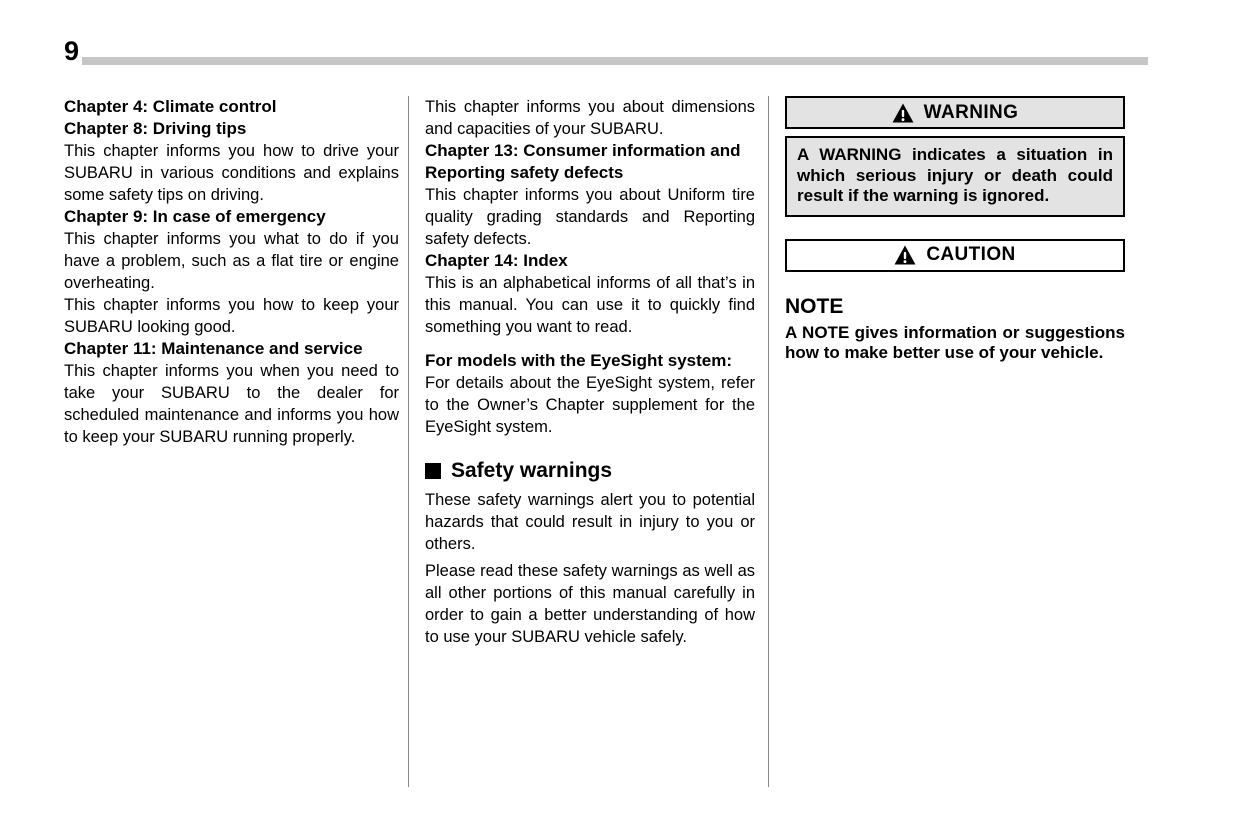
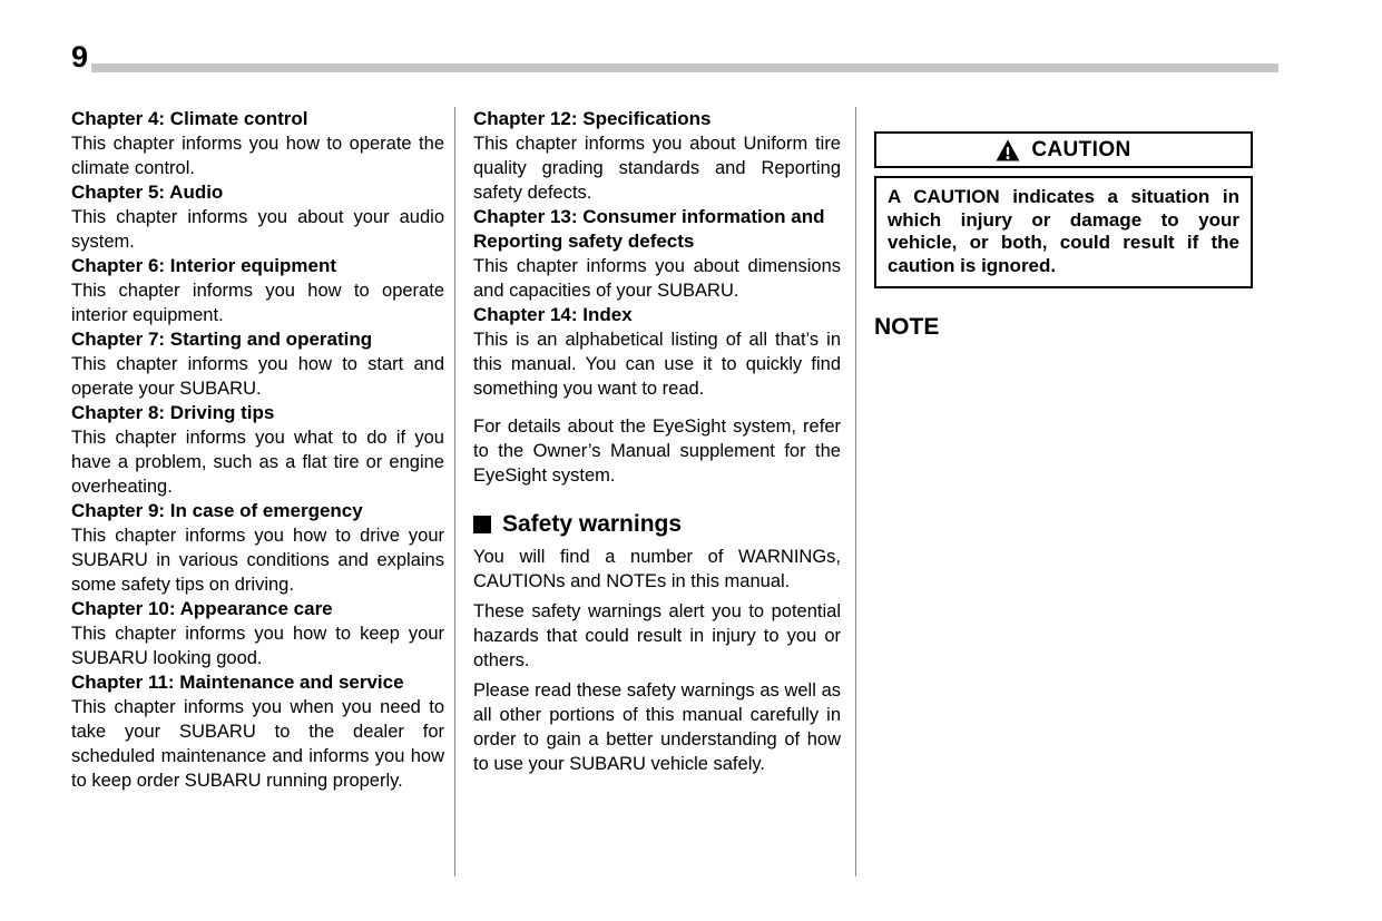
  9
  Chapter 4: Climate control
+ This chapter informs you how to operate the climate control.
+ Chapter 5: Audio
+ This chapter informs you about your audio system.
+ Chapter 6: Interior equipment
+ This chapter informs you how to operate interior equipment.
+ Chapter 7: Starting and operating
+ This chapter informs you how to start and operate your SUBARU.
  Chapter 8: Driving tips
- This chapter informs you how to drive your SUBARU in various conditions and explains some safety tips on driving.
+ This chapter informs you what to do if you have a problem, such as a flat tire or engine overheating.
  Chapter 9: In case of emergency
- This chapter informs you what to do if you have a problem, such as a flat tire or engine overheating.
+ This chapter informs you how to drive your SUBARU in various conditions and explains some safety tips on driving.
+ Chapter 10: Appearance care
  This chapter informs you how to keep your SUBARU looking good.
  Chapter 11: Maintenance and service
- This chapter informs you when you need to take your SUBARU to the dealer for scheduled maintenance and informs you how to keep your SUBARU running properly.
+ This chapter informs you when you need to take your SUBARU to the dealer for scheduled maintenance and informs you how to keep order SUBARU running properly.
+ Chapter 12: Specifications
- This chapter informs you about dimensions and capacities of your SUBARU.
+ This chapter informs you about Uniform tire quality grading standards and Reporting safety defects.
  Chapter 13: Consumer information and Reporting safety defects
- This chapter informs you about Uniform tire quality grading standards and Reporting safety defects.
+ This chapter informs you about dimensions and capacities of your SUBARU.
  Chapter 14: Index
- This is an alphabetical informs of all that’s in this manual. You can use it to quickly find something you want to read.
+ This is an alphabetical listing of all that’s in this manual. You can use it to quickly find something you want to read.
- For models with the EyeSight system:
- For details about the EyeSight system, refer to the Owner’s Chapter supplement for the EyeSight system.
+ For details about the EyeSight system, refer to the Owner’s Manual supplement for the EyeSight system.
  Safety warnings
+ You will find a number of WARNINGs, CAUTIONs and NOTEs in this manual.
  These safety warnings alert you to potential hazards that could result in injury to you or others.
  Please read these safety warnings as well as all other portions of this manual carefully in order to gain a better understanding of how to use your SUBARU vehicle safely.
- WARNING
- A WARNING indicates a situation in which serious injury or death could result if the warning is ignored.
  CAUTION
+ A CAUTION indicates a situation in which injury or damage to your vehicle, or both, could result if the caution is ignored.
  NOTE
- A NOTE gives information or suggestions how to make better use of your vehicle.
